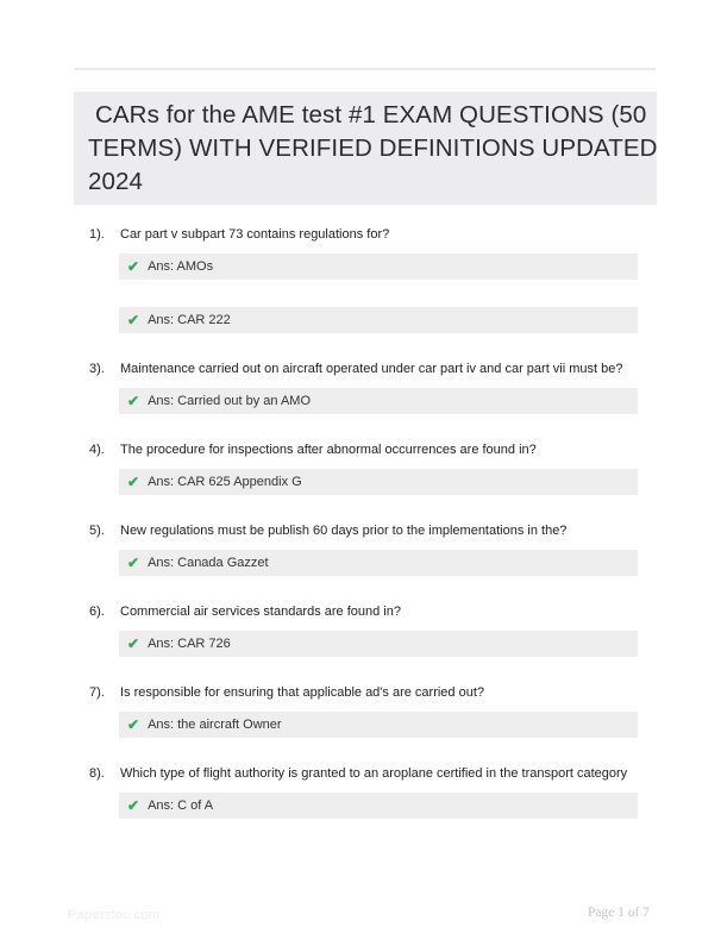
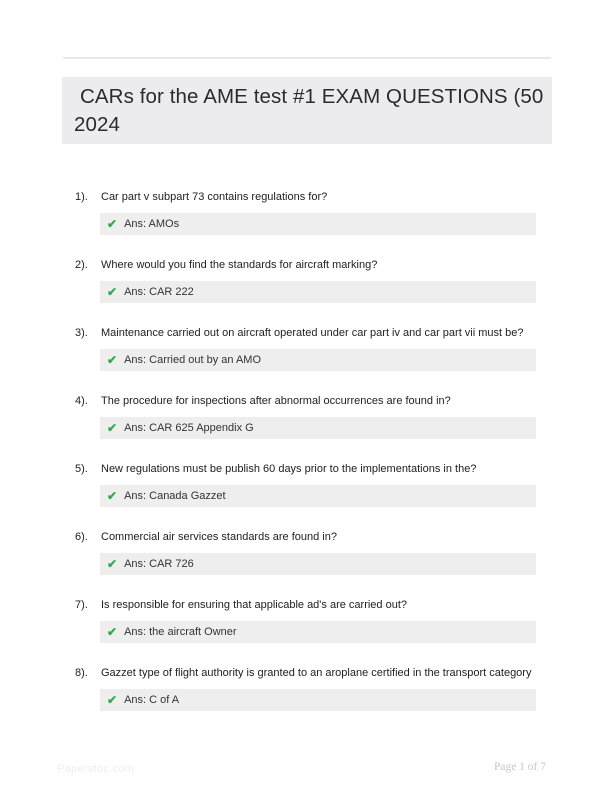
  CARs for the AME test #1 EXAM QUESTIONS (50
- TERMS) WITH VERIFIED DEFINITIONS UPDATED
  2024
  1).
  Car part v subpart 73 contains regulations for?
  ✔
  Ans: AMOs
+ 2).
+ Where would you find the standards for aircraft marking?
  ✔
  Ans: CAR 222
  3).
  Maintenance carried out on aircraft operated under car part iv and car part vii must be?
  ✔
  Ans: Carried out by an AMO
  4).
  The procedure for inspections after abnormal occurrences are found in?
  ✔
  Ans: CAR 625 Appendix G
  5).
  New regulations must be publish 60 days prior to the implementations in the?
  ✔
  Ans: Canada Gazzet
  6).
  Commercial air services standards are found in?
  ✔
  Ans: CAR 726
  7).
  Is responsible for ensuring that applicable ad's are carried out?
  ✔
  Ans: the aircraft Owner
  8).
- Which type of flight authority is granted to an aroplane certified in the transport category
+ Gazzet type of flight authority is granted to an aroplane certified in the transport category
  ✔
  Ans: C of A
  Page 1 of 7
